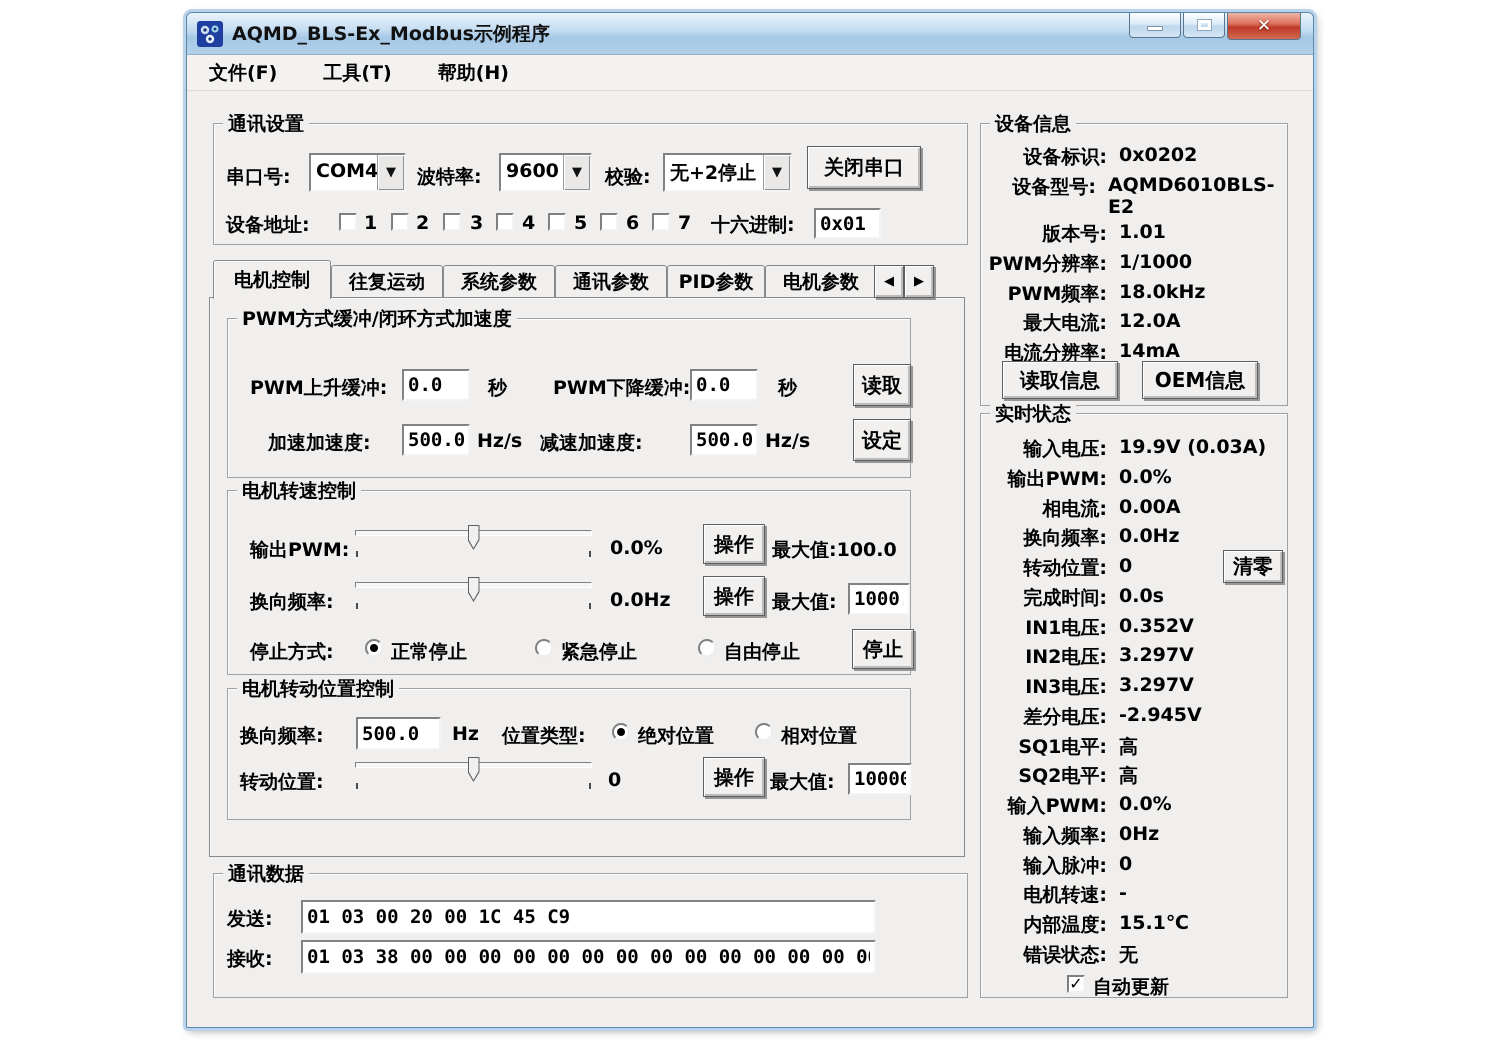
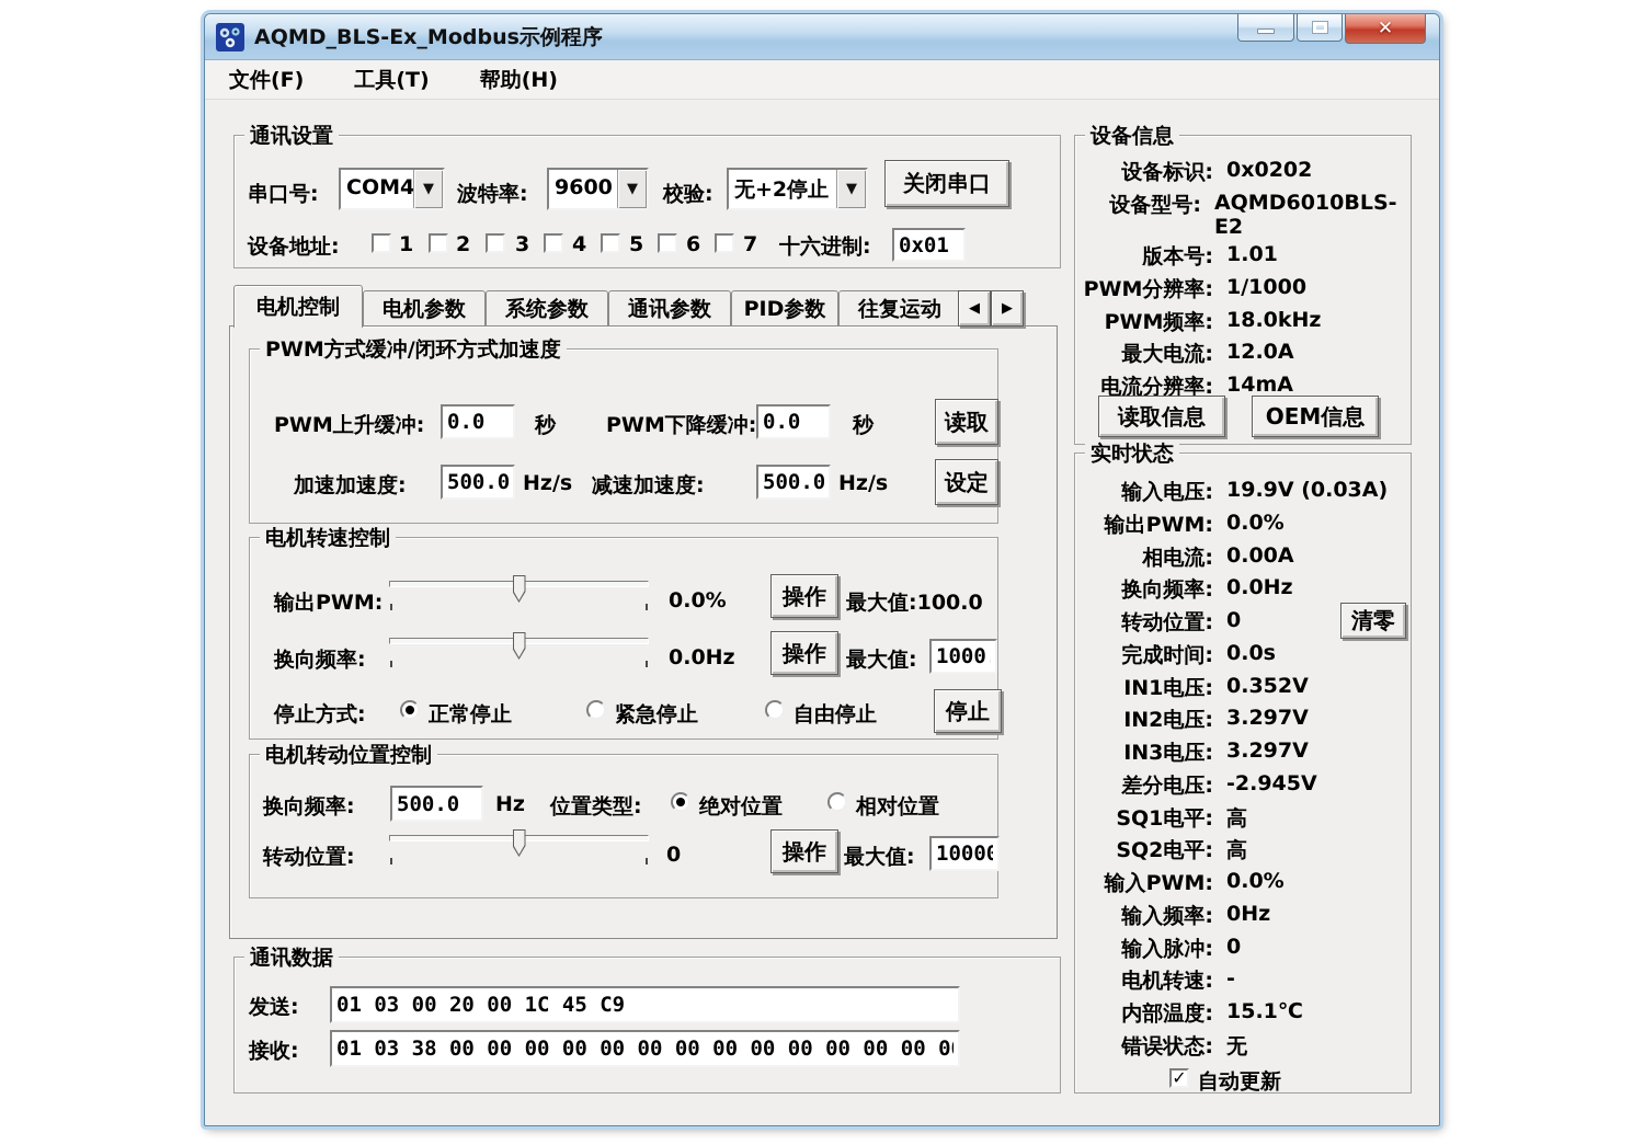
  AQMD_BLS-Ex_Modbus示例程序
  ✕
  文件(F)
  工具(T)
  帮助(H)
  通讯设置
  串口号:
  COM4
  ▼
  波特率:
  9600
  ▼
  校验:
  无+2停止
  ▼
  关闭串口
  设备地址:
  1
  2
  3
  4
  5
  6
  7
  十六进制:
  0x01
  电机控制
- 往复运动
+ 电机参数
  系统参数
  通讯参数
  PID参数
- 电机参数
+ 往复运动
  ◀
  ▶
  PWM方式缓冲/闭环方式加速度
  PWM上升缓冲:
  0.0
  秒
  PWM下降缓冲:
  0.0
  秒
  读取
  加速加速度:
  500.0
  Hz/s
  减速加速度:
  500.0
  Hz/s
  设定
  电机转速控制
  输出PWM:
  0.0%
  操作
  最大值:100.0
  换向频率:
  0.0Hz
  操作
  最大值:
  停止方式:
  正常停止
  紧急停止
  自由停止
  停止
  电机转动位置控制
  换向频率:
  500.0
  Hz
  位置类型:
  绝对位置
  相对位置
  转动位置:
  0
  操作
  最大值:
  10000
  通讯数据
  发送:
  01 03 00 20 00 1C 45 C9
  接收:
  01 03 38 00 00 00 00 00 00 00 00 00 00 00 00 00 0
  设备信息
  设备标识:
  0x0202
  设备型号:
  AQMD6010BLS-E2
  版本号:
  1.01
  PWM分辨率:
  1/1000
  PWM频率:
  18.0kHz
  最大电流:
  12.0A
  电流分辨率:
  14mA
  读取信息
  OEM信息
  实时状态
  输入电压:
  19.9V (0.03A)
  输出PWM:
  0.0%
  相电流:
  0.00A
  换向频率:
  0.0Hz
  转动位置:
  0
  完成时间:
  0.0s
  IN1电压:
  0.352V
  IN2电压:
  3.297V
  IN3电压:
  3.297V
  差分电压:
  -2.945V
  SQ1电平:
  高
  SQ2电平:
  高
  输入PWM:
  0.0%
  输入频率:
  0Hz
  输入脉冲:
  0
  电机转速:
  -
  内部温度:
  15.1℃
  错误状态:
  无
  清零
  ✓
  自动更新
